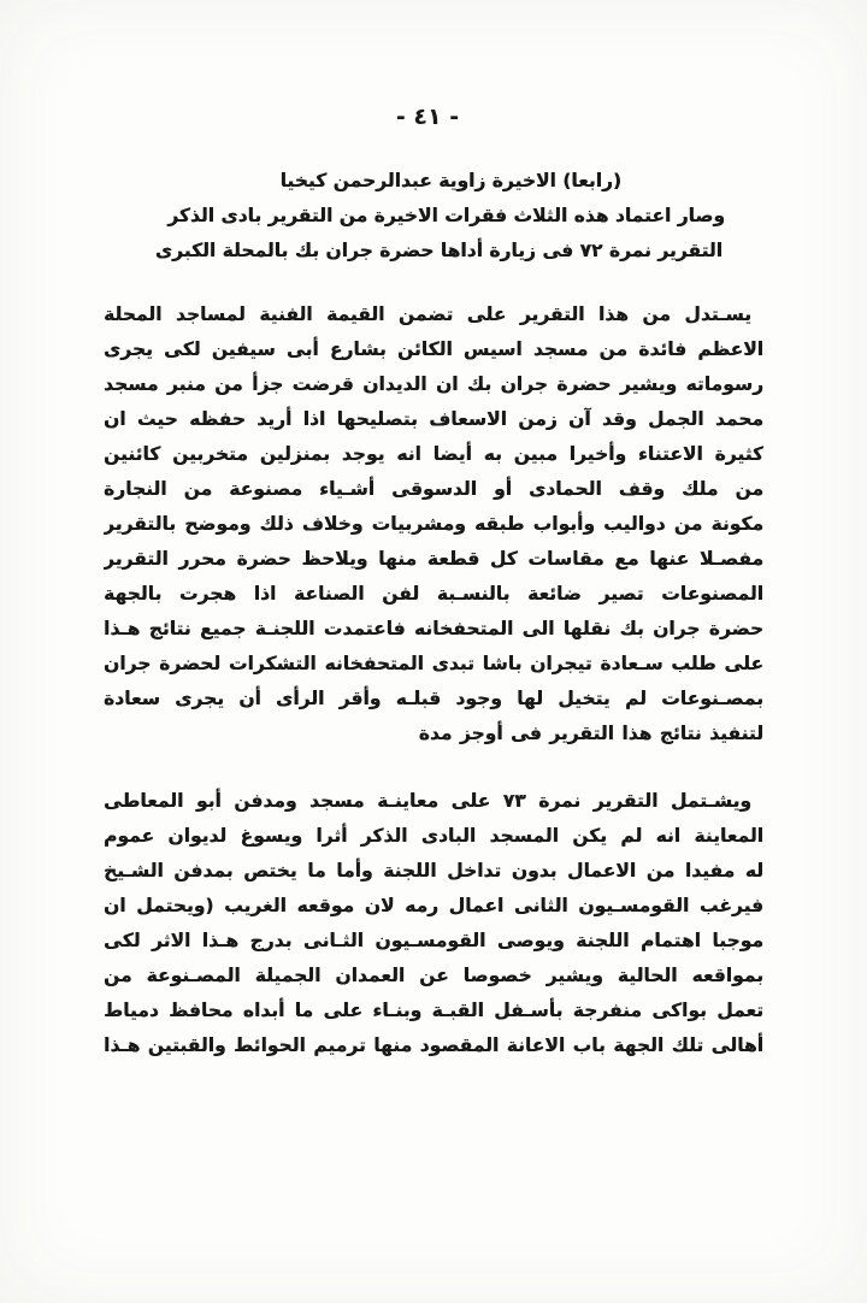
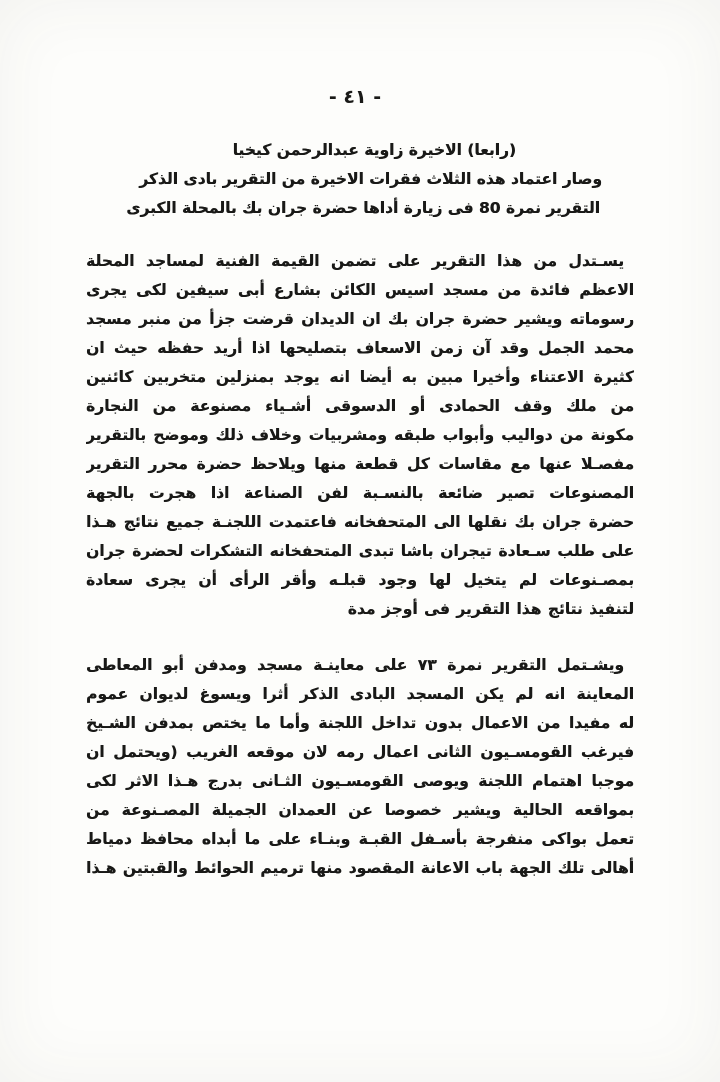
  - ٤١ -
  (رابعا) الاخيرة زاوية عبدالرحمن كيخيا
  وصار اعتماد هذه الثلاث فقرات الاخيرة من التقرير بادى الذكر
- التقرير نمرة ٧٢ فى زيارة أداها حضرة جران بك بالمحلة الكبرى
+ التقرير نمرة 80 فى زيارة أداها حضرة جران بك بالمحلة الكبرى
  يسـتدل من هذا التقرير على تضمن القيمة الفنية لمساجد المحلة
  الاعظم فائدة من مسجد اسيس الكائن بشارع أبى سيفين لكى يجرى
  رسوماته ويشير حضرة جران بك ان الديدان قرضت جزأ من منبر مسجد
  محمد الجمل وقد آن زمن الاسعاف بتصليحها اذا أريد حفظه حيث ان
  كثيرة الاعتناء وأخيرا مبين به أيضا انه يوجد بمنزلين متخربين كائنين
  مكونة من دواليب وأبواب طبقه ومشربيات وخلاف ذلك وموضح بالتقرير
  مفصـلا عنها مع مقاسات كل قطعة منها ويلاحظ حضرة محرر التقرير
  المصنوعات تصير ضائعة بالنسـبة لفن الصناعة اذا هجرت بالجهة
  حضرة جران بك نقلها الى المتحفخانه فاعتمدت اللجنـة جميع نتائج هـذا
  على طلب سـعادة تيجران باشا تبدى المتحفخانه التشكرات لحضرة جران
  بمصـنوعات لم يتخيل لها وجود قبلـه وأقر الرأى أن يجرى سعادة
  لتنفيذ نتائج هذا التقرير فى أوجز مدة
  ويشـتمل التقرير نمرة ٧٣ على معاينـة مسجد ومدفن أبو المعاطى
  المعاينة انه لم يكن المسجد البادى الذكر أثرا ويسوغ لديوان عموم
  له مفيدا من الاعمال بدون تداخل اللجنة وأما ما يختص بمدفن الشـيخ
  فيرغب القومسـيون الثانى اعمال رمه لان موقعه الغريب (ويحتمل ان
  موجبا اهتمام اللجنة ويوصى القومسـيون الثـانى بدرج هـذا الاثر لكى
  بمواقعه الحالية ويشير خصوصا عن العمدان الجميلة المصـنوعة من
  تعمل بواكى منفرجة بأسـفل القبـة وبنـاء على ما أبداه محافظ دمياط
  أهالى تلك الجهة باب الاعانة المقصود منها ترميم الحوائط والقبتين هـذا
